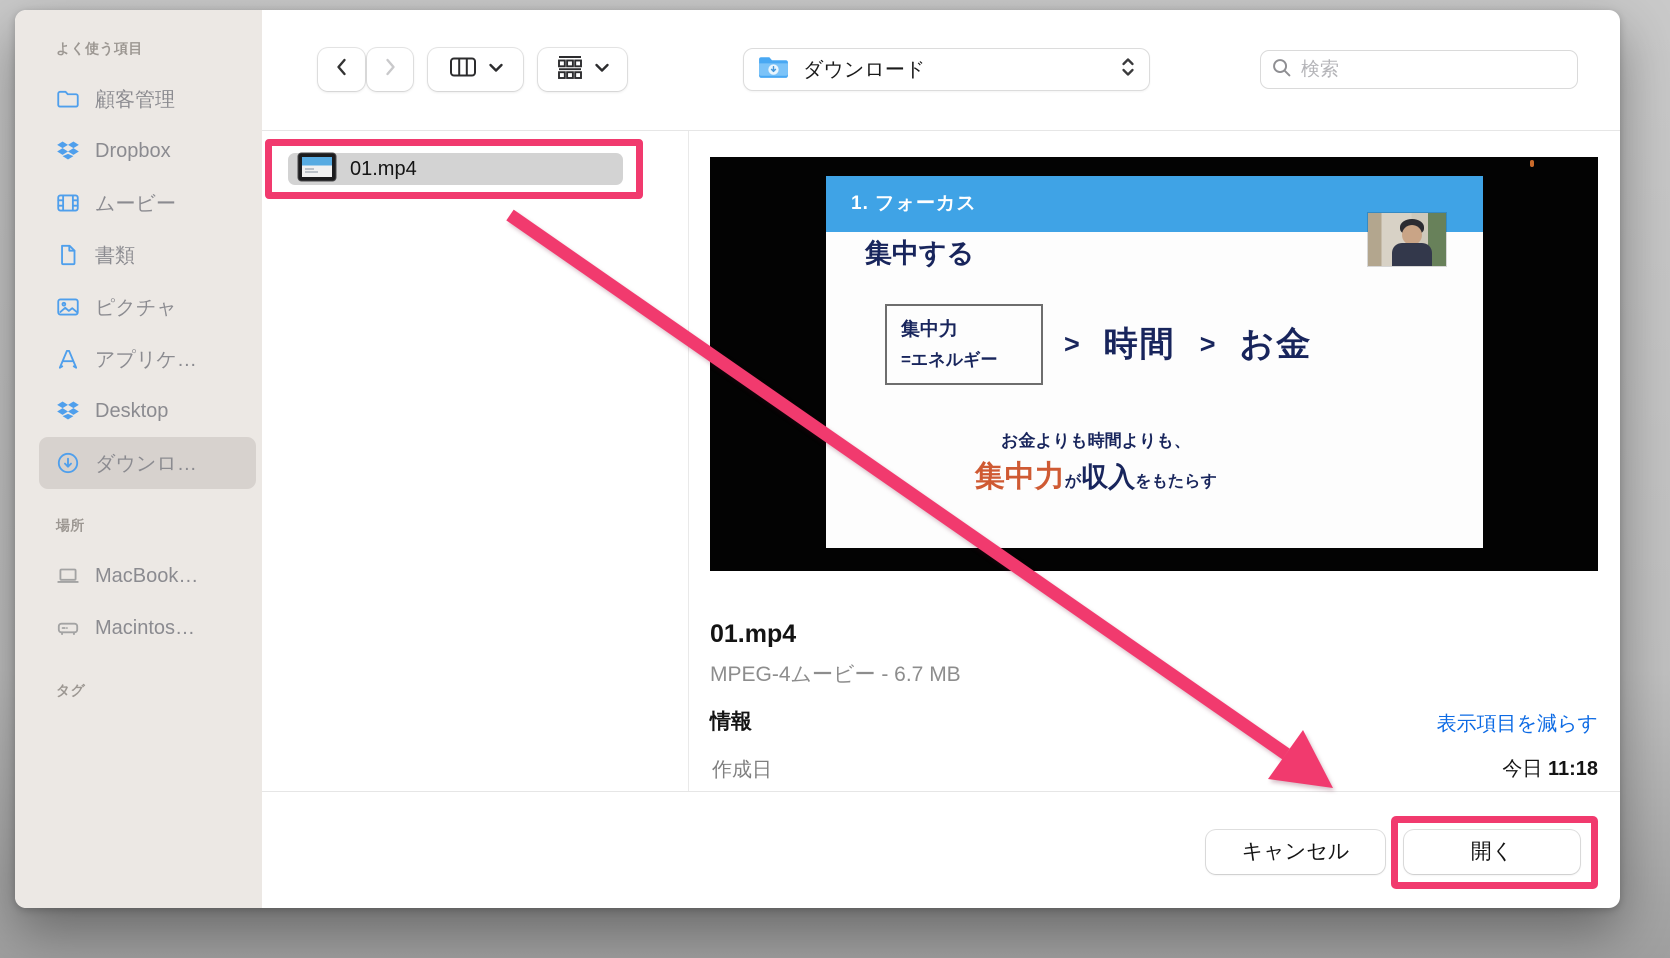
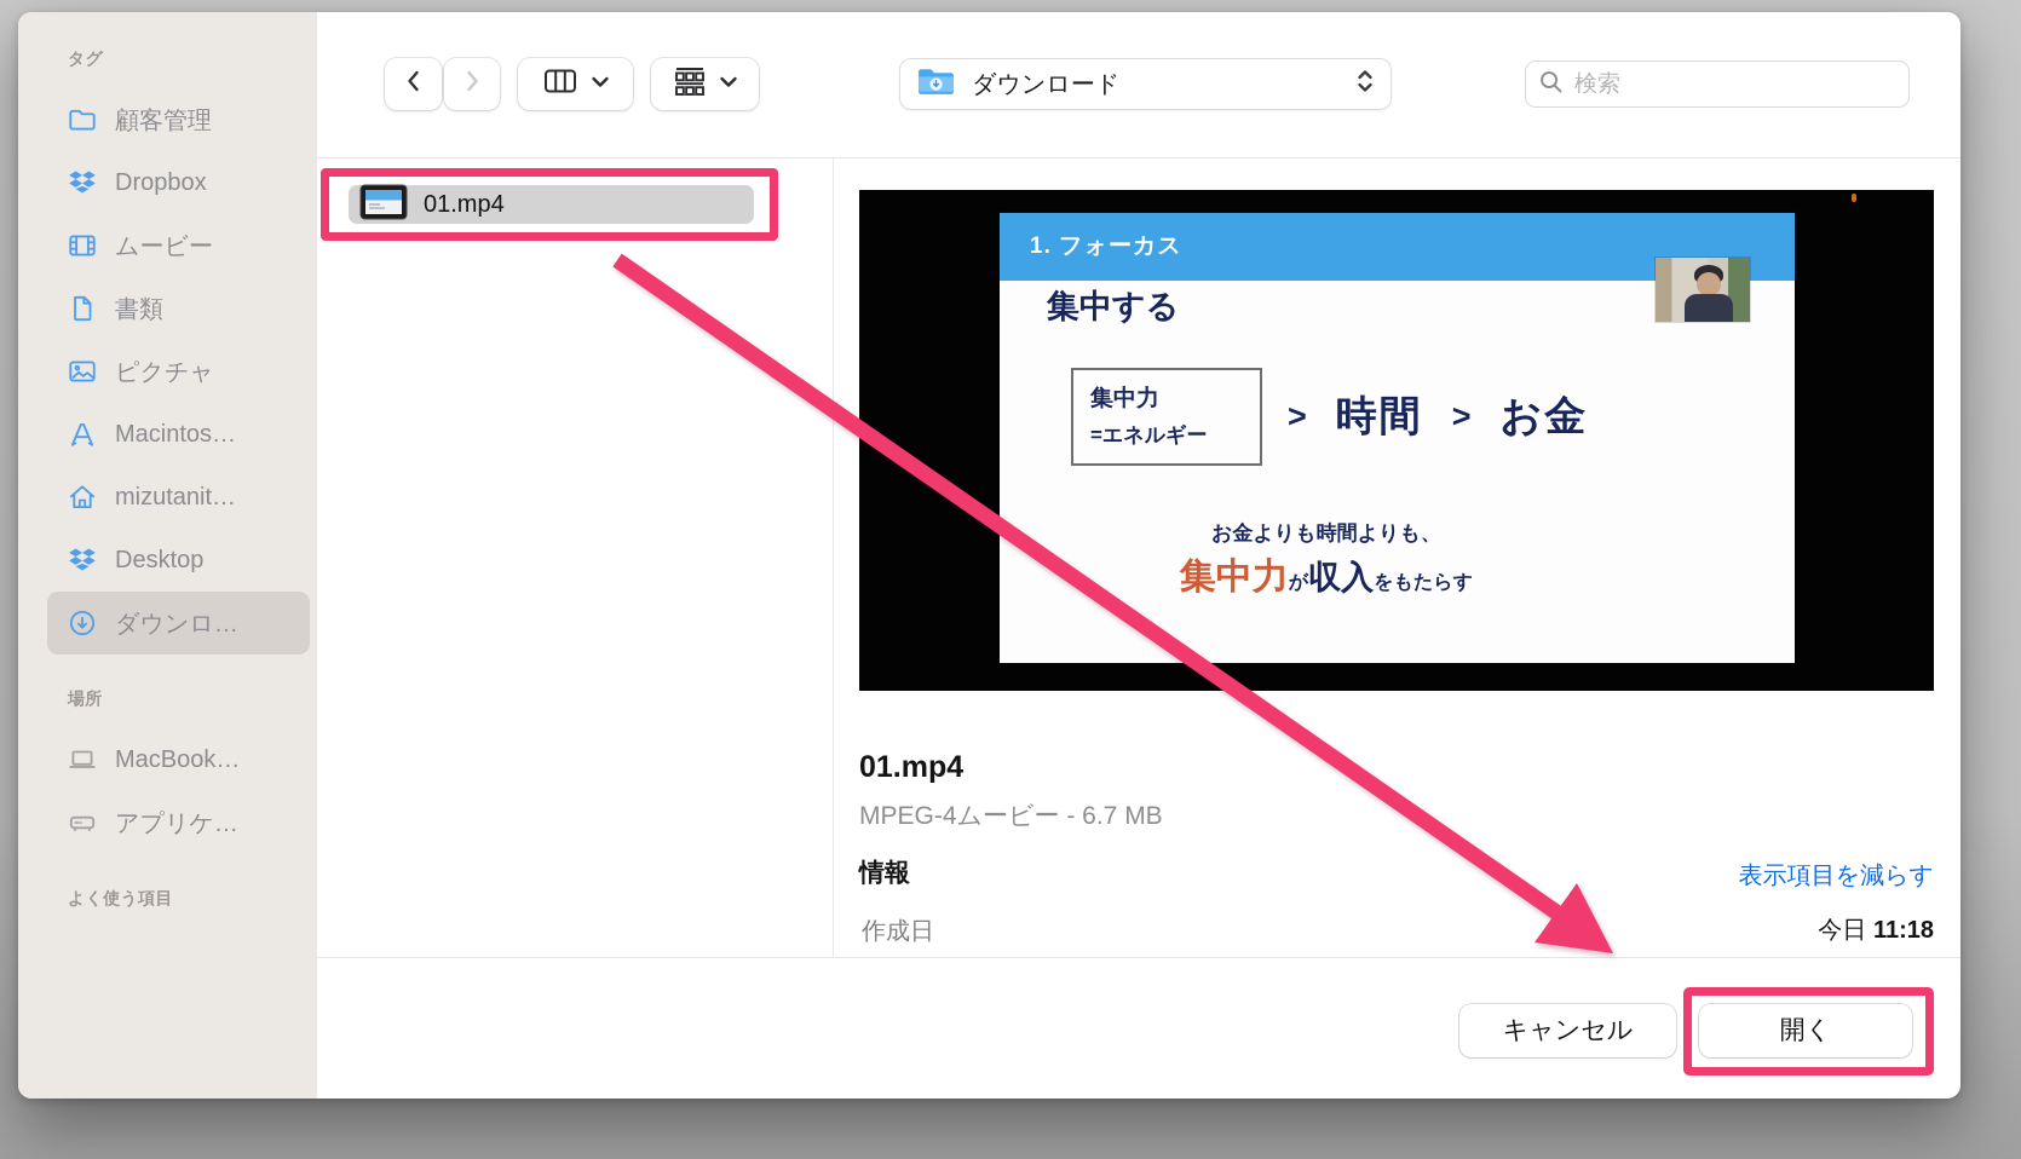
- よく使う項目
+ タグ
  顧客管理
  Dropbox
  ムービー
  書類
  ピクチャ
- アプリケ…
+ Macintos…
+ mizutanit…
  Desktop
  ダウンロ…
  場所
  MacBook…
- Macintos…
+ アプリケ…
- タグ
+ よく使う項目
  ダウンロード
  検索
  01.mp4
  1. フォーカス
  集中する
  集中力
  =エネルギー
  >
  時間
  >
  お金
  お金よりも時間よりも、
  集中力が収入をもたらす
  01.mp4
  MPEG-4ムービー - 6.7 MB
  情報
  表示項目を減らす
  作成日
  今日 11:18
  キャンセル
  開く
